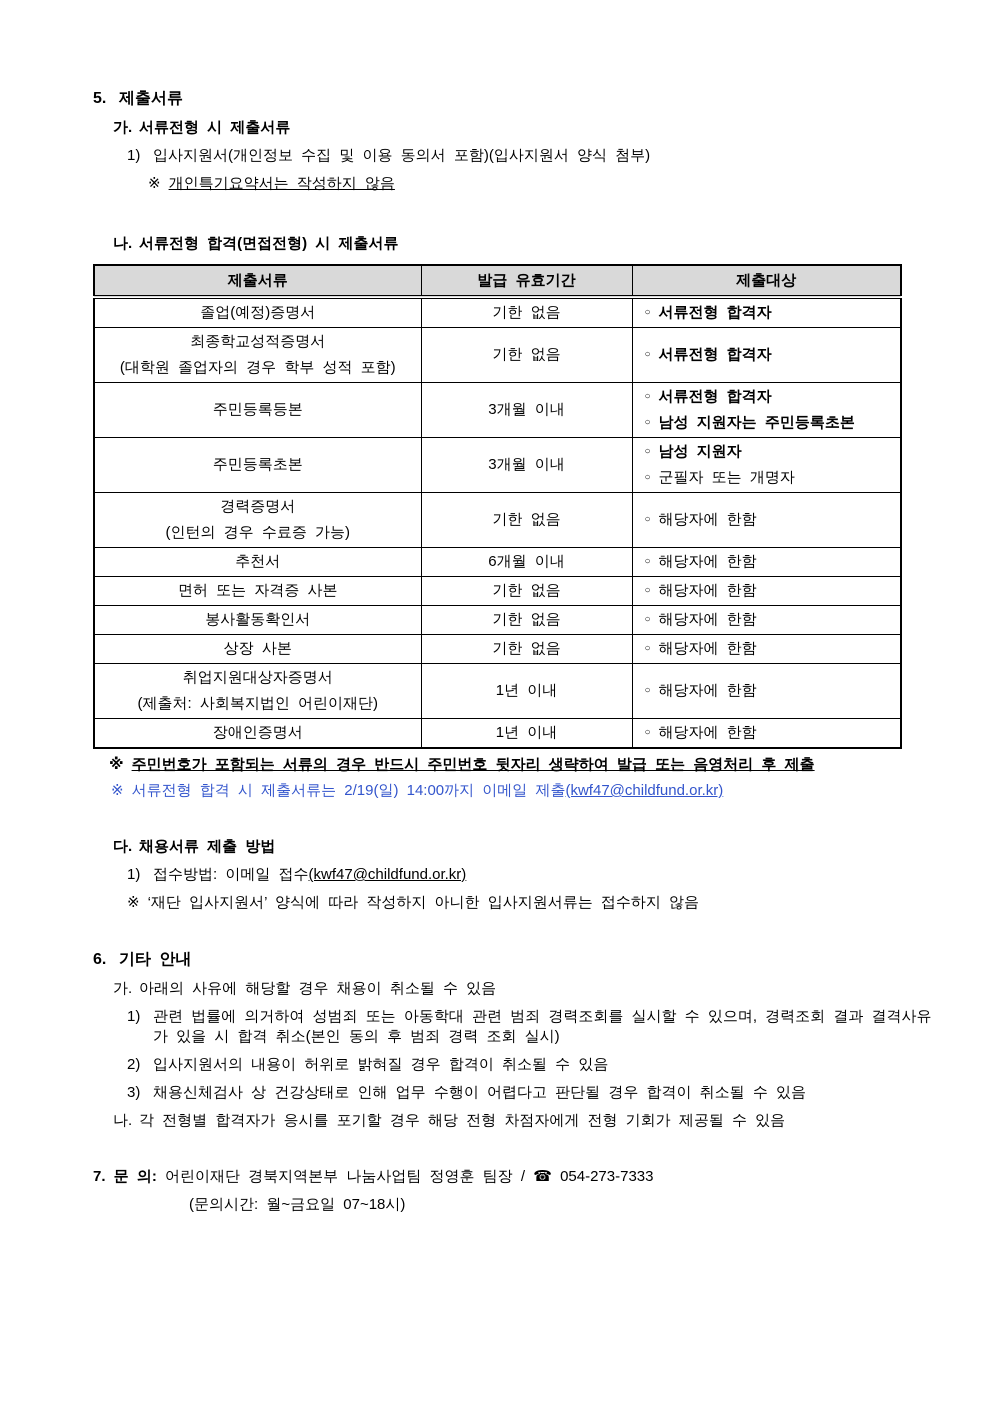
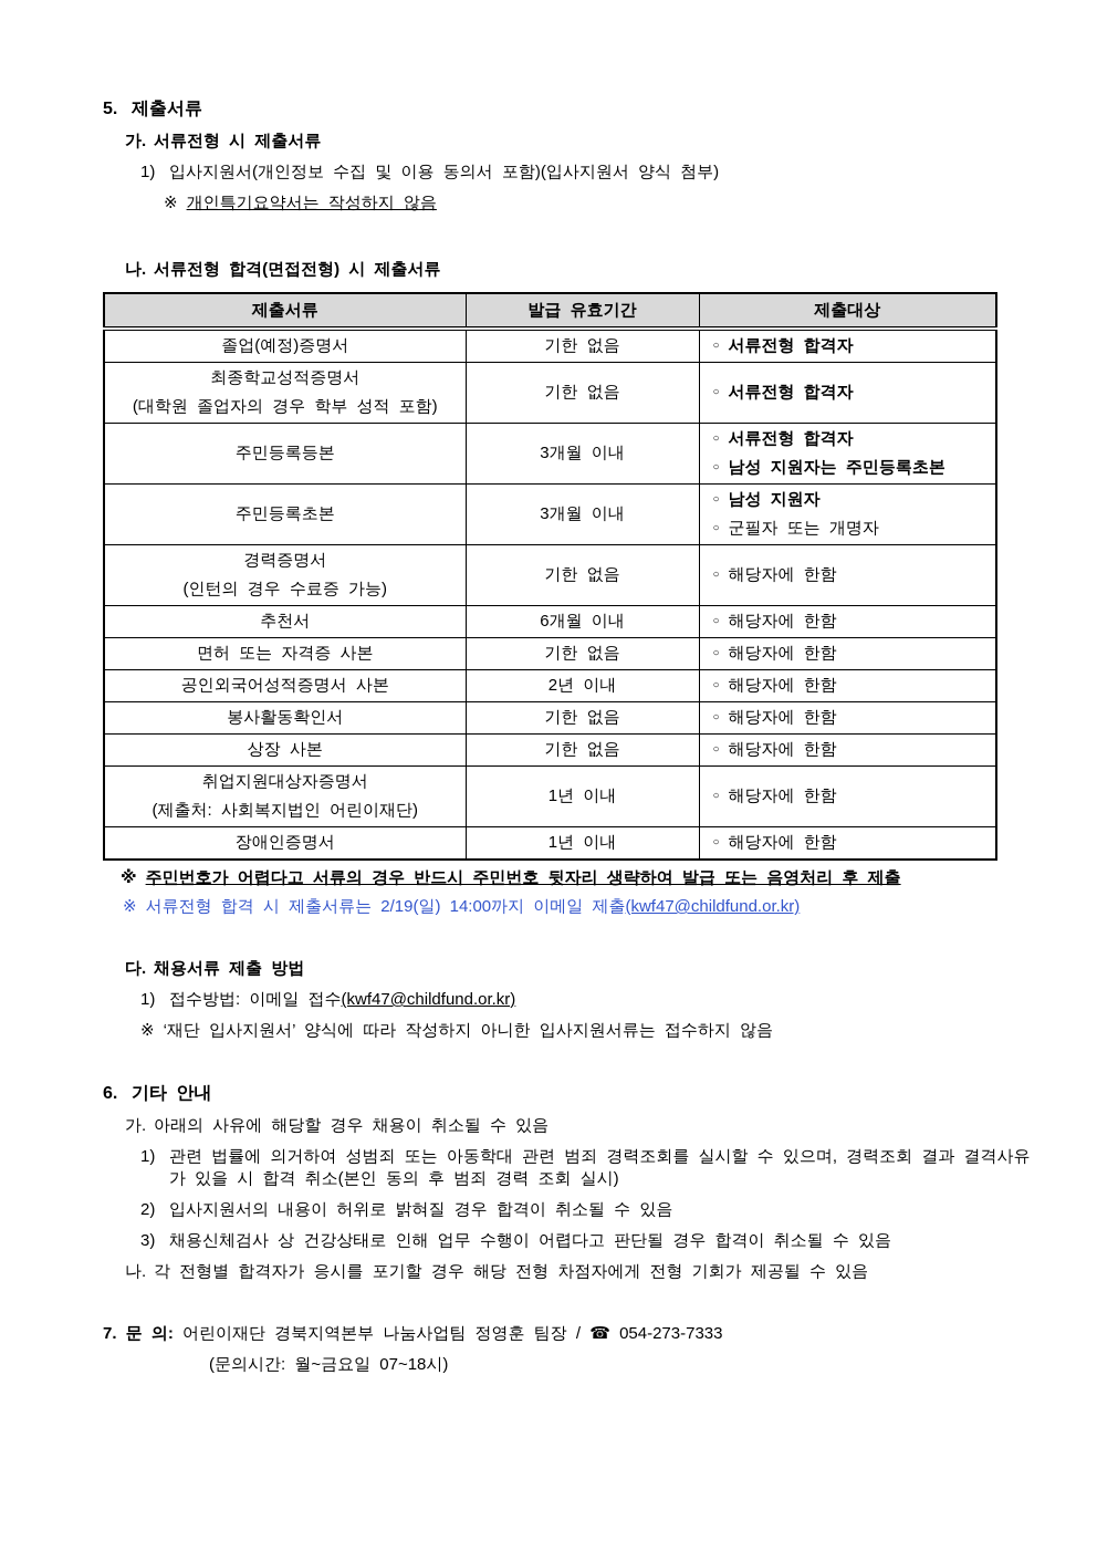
  5.
  제출서류
  가.
  서류전형 시 제출서류
  1)
  입사지원서(개인정보 수집 및 이용 동의서 포함)(입사지원서 양식 첨부)
  ※ 개인특기요약서는 작성하지 않음
  나.
  서류전형 합격(면접전형) 시 제출서류
  제출서류	발급 유효기간	제출대상
  졸업(예정)증명서	기한 없음	○ 서류전형 합격자
  최종학교성적증명서 (대학원 졸업자의 경우 학부 성적 포함)	기한 없음	○ 서류전형 합격자
  주민등록등본	3개월 이내	○ 서류전형 합격자 ○ 남성 지원자는 주민등록초본
  주민등록초본	3개월 이내	○ 남성 지원자 ○ 군필자 또는 개명자
  경력증명서 (인턴의 경우 수료증 가능)	기한 없음	○ 해당자에 한함
  추천서	6개월 이내	○ 해당자에 한함
  면허 또는 자격증 사본	기한 없음	○ 해당자에 한함
+ 공인외국어성적증명서 사본	2년 이내	○ 해당자에 한함
  봉사활동확인서	기한 없음	○ 해당자에 한함
  상장 사본	기한 없음	○ 해당자에 한함
  취업지원대상자증명서 (제출처: 사회복지법인 어린이재단)	1년 이내	○ 해당자에 한함
  장애인증명서	1년 이내	○ 해당자에 한함
- ※ 주민번호가 포함되는 서류의 경우 반드시 주민번호 뒷자리 생략하여 발급 또는 음영처리 후 제출
+ ※ 주민번호가 어렵다고 서류의 경우 반드시 주민번호 뒷자리 생략하여 발급 또는 음영처리 후 제출
  ※ 서류전형 합격 시 제출서류는 2/19(일) 14:00까지 이메일 제출(kwf47@childfund.or.kr)
  다.
  채용서류 제출 방법
  1)
  접수방법: 이메일 접수(kwf47@childfund.or.kr)
  ※ ‘재단 입사지원서’ 양식에 따라 작성하지 아니한 입사지원서류는 접수하지 않음
  6.
  기타 안내
  가.
  아래의 사유에 해당할 경우 채용이 취소될 수 있음
  1)
  관련 법률에 의거하여 성범죄 또는 아동학대 관련 범죄 경력조회를 실시할 수 있으며, 경력조회 결과 결격사유가 있을 시 합격 취소(본인 동의 후 범죄 경력 조회 실시)
  2)
  입사지원서의 내용이 허위로 밝혀질 경우 합격이 취소될 수 있음
  3)
  채용신체검사 상 건강상태로 인해 업무 수행이 어렵다고 판단될 경우 합격이 취소될 수 있음
  나.
  각 전형별 합격자가 응시를 포기할 경우 해당 전형 차점자에게 전형 기회가 제공될 수 있음
  7. 문 의:
  어린이재단 경북지역본부 나눔사업팀 정영훈 팀장 / ☎ 054-273-7333
  (문의시간: 월~금요일 07~18시)
